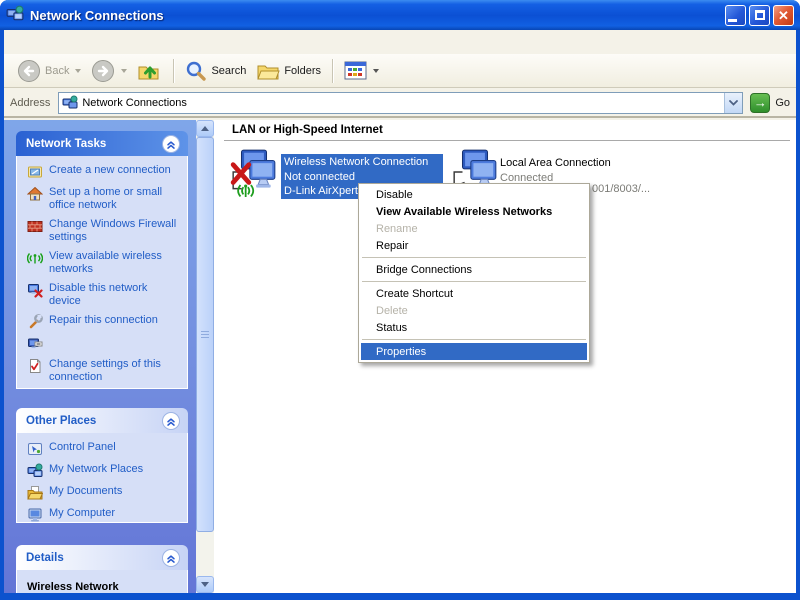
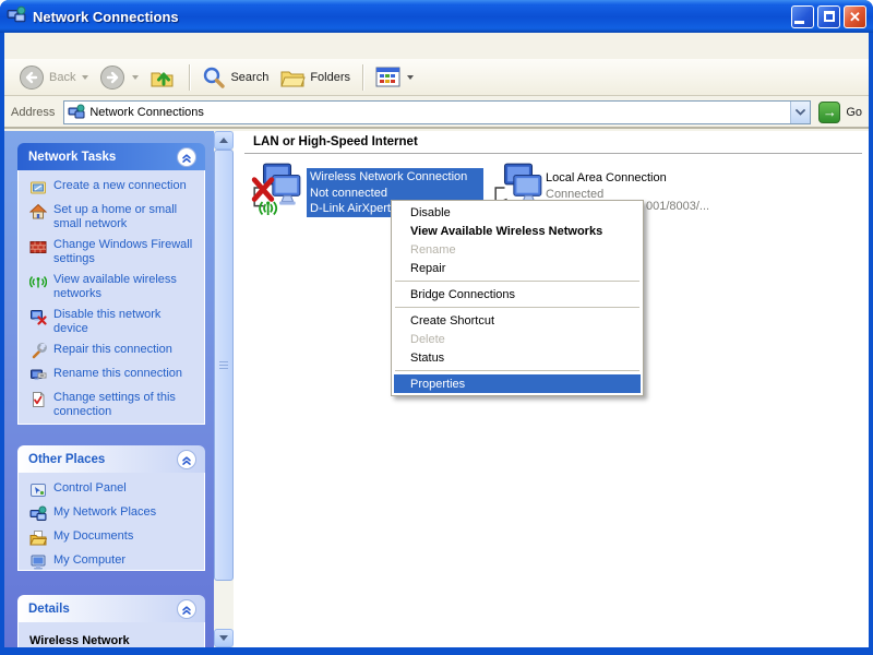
  Network Connections
  ✕
  Back
  Search
  Folders
  Address
  Network Connections
  →
  Go
  Network Tasks
  Create a new connection
- Set up a home or small office network
+ Set up a home or small small network
  Change Windows Firewall settings
  View available wireless networks
  Disable this network device
  Repair this connection
+ Rename this connection
  Change settings of this connection
  Other Places
  Control Panel
  My Network Places
  My Documents
  My Computer
  Details
  Wireless Network
  LAN or High-Speed Internet
  Wireless Network Connection
  Not connected
  D-Link AirXpert
  Local Area Connection
  Connected
  001/8003/...
  Disable
  View Available Wireless Networks
  Rename
  Repair
  Bridge Connections
  Create Shortcut
  Delete
  Status
  Properties
